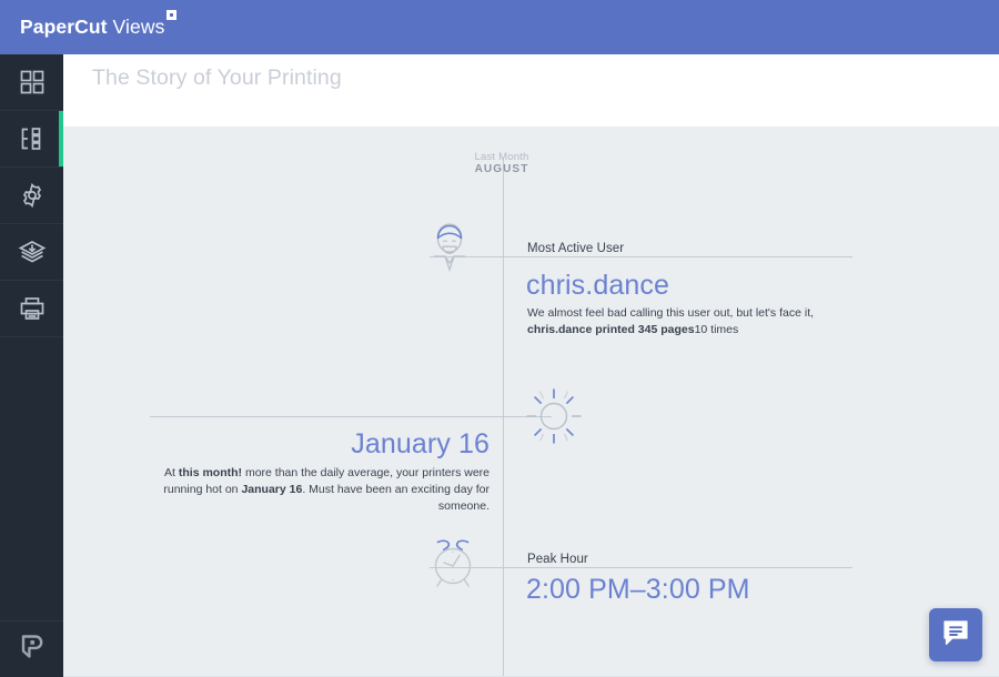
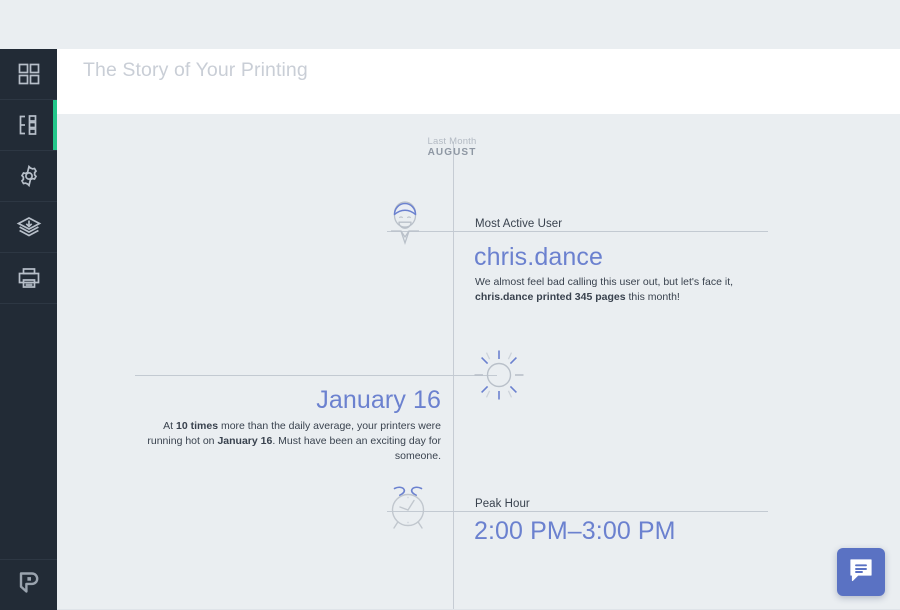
- PaperCut Views
  The Story of Your Printing
  Last Month
  AUGUST
  Most Active User
  chris.dance
- We almost feel bad calling this user out, but let's face it, chris.dance printed 345 pages10 times
+ We almost feel bad calling this user out, but let's face it, chris.dance printed 345 pages this month!
  January 16
- At this month! more than the daily average, your printers were running hot on January 16. Must have been an exciting day for someone.
+ At 10 times more than the daily average, your printers were running hot on January 16. Must have been an exciting day for someone.
  Peak Hour
  2:00 PM–3:00 PM
